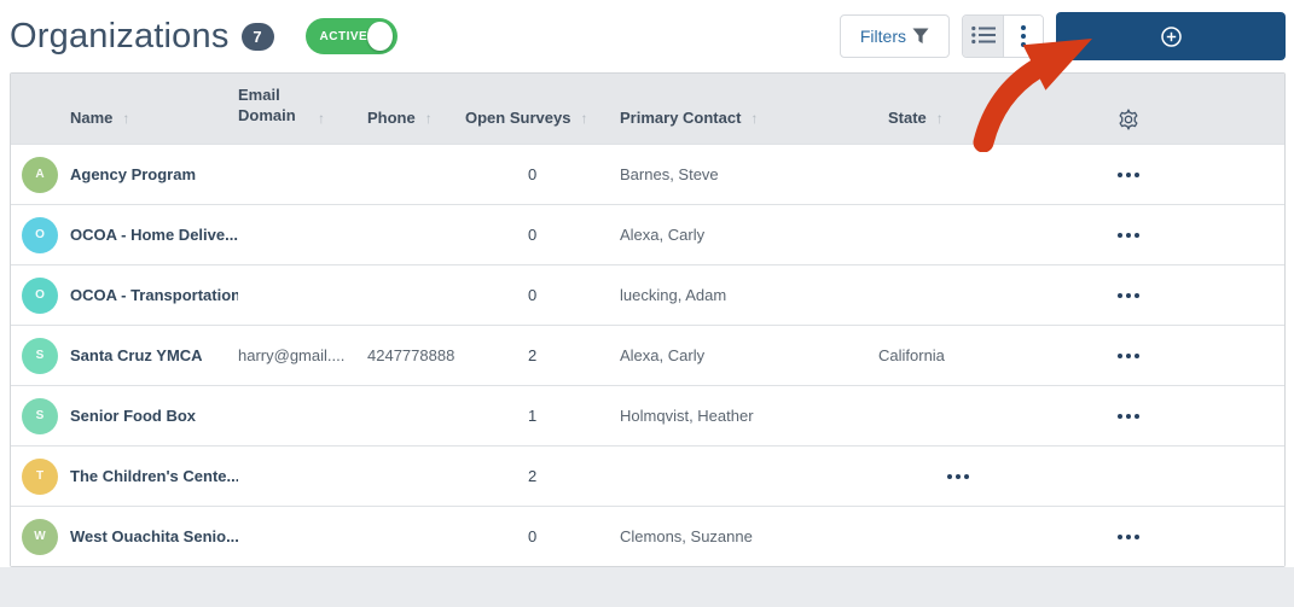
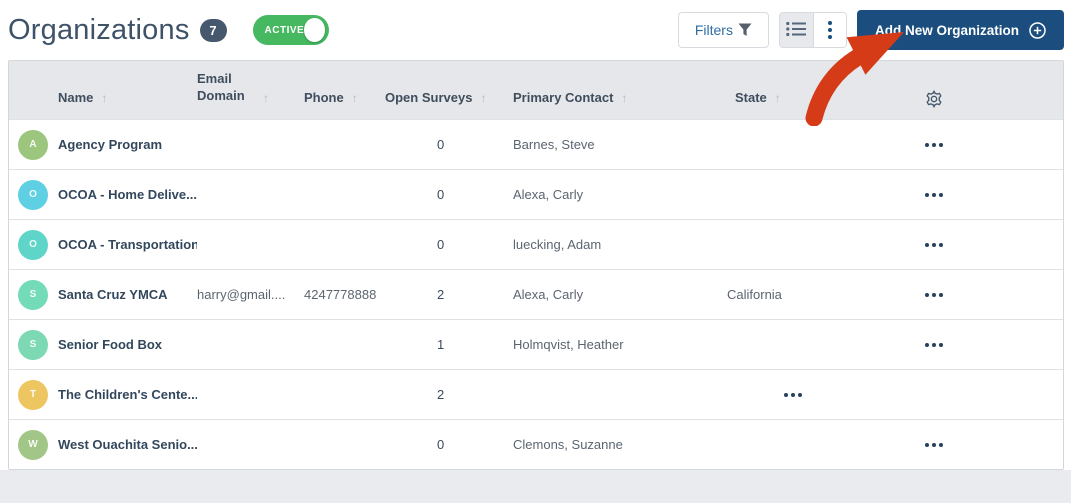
  Organizations
  7
  ACTIVE
  Filters
+ Add New Organization
  Name ↑
  Email Domain ↑
  Phone ↑
  Open Surveys ↑
  Primary Contact ↑
  State ↑
  A
  Agency Program
  0
  Barnes, Steve
  O
  OCOA - Home Delive...
  0
  Alexa, Carly
  O
  OCOA - Transportation
  0
  luecking, Adam
  S
  Santa Cruz YMCA
  harry@gmail....
  4247778888
  2
  Alexa, Carly
  California
  S
  Senior Food Box
  1
  Holmqvist, Heather
  T
  The Children's Cente...
  2
  W
  West Ouachita Senio...
  0
  Clemons, Suzanne
